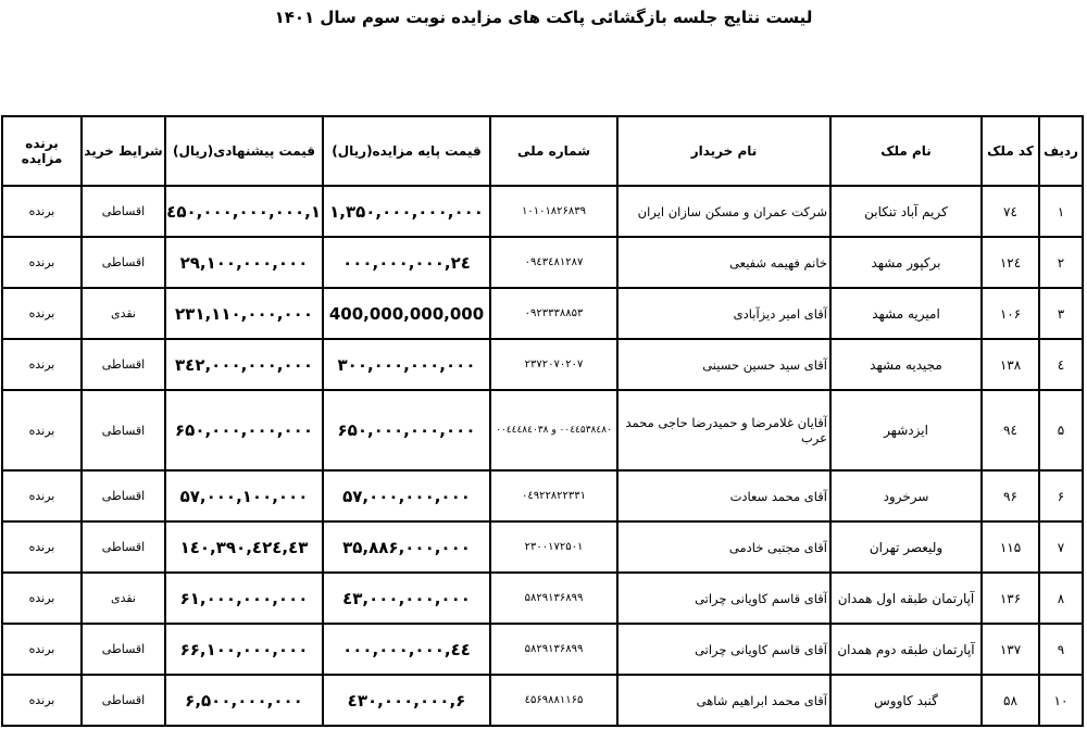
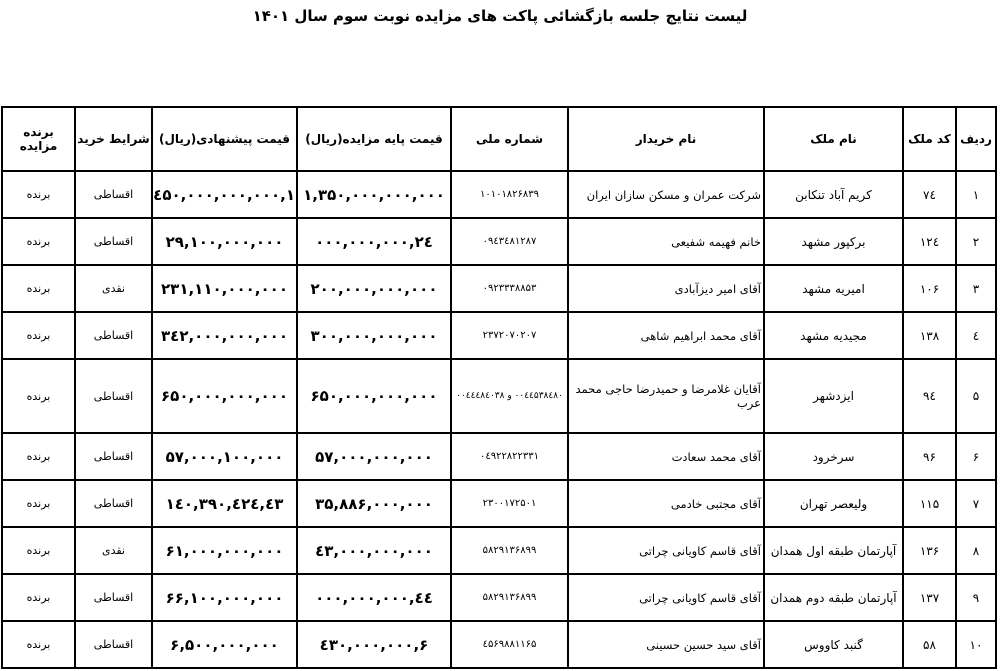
  لیست نتایج جلسه بازگشائی پاکت های مزایده نوبت سوم سال ۱۴۰۱
  ردیف	کد ملک	نام ملک	نام خریدار	شماره ملی	قیمت پایه مزایده(ریال)	قیمت پیشنهادی(ریال)	شرایط خرید	برنده مزایده
  ۱	۷٤	کریم آباد تنکابن	شرکت عمران و مسکن سازان ایران	۱۰۱۰۱۸۲۶۸۳۹	۱,۳۵۰,۰۰۰,۰۰۰,۰۰۰	۱,٤۵۰,۰۰۰,۰۰۰,۰۰۰	اقساطی	برنده
  ۲	۱۲٤	برکپور مشهد	خانم فهیمه شفیعی	۰۹٤۳٤۸۱۲۸۷	۲٤,۰۰۰,۰۰۰,۰۰۰	۲۹,۱۰۰,۰۰۰,۰۰۰	اقساطی	برنده
- ۳	۱۰۶	امیریه مشهد	آقای امیر دیزآبادی	۰۹۲۳۳۳۸۸۵۳	400,000,000,000	۲۳۱,۱۱۰,۰۰۰,۰۰۰	نقدی	برنده
+ ۳	۱۰۶	امیریه مشهد	آقای امیر دیزآبادی	۰۹۲۳۳۳۸۸۵۳	۲۰۰,۰۰۰,۰۰۰,۰۰۰	۲۳۱,۱۱۰,۰۰۰,۰۰۰	نقدی	برنده
- ٤	۱۳۸	مجیدیه مشهد	آقای سید حسین حسینی	۲۳۷۲۰۷۰۲۰۷	۳۰۰,۰۰۰,۰۰۰,۰۰۰	۳٤۲,۰۰۰,۰۰۰,۰۰۰	اقساطی	برنده
+ ٤	۱۳۸	مجیدیه مشهد	آقای محمد ابراهیم شاهی	۲۳۷۲۰۷۰۲۰۷	۳۰۰,۰۰۰,۰۰۰,۰۰۰	۳٤۲,۰۰۰,۰۰۰,۰۰۰	اقساطی	برنده
  ۵	۹٤	ایزدشهر	آقایان غلامرضا و حمیدرضا حاجی محمد عرب	۰۰٤٤۵۳۸٤۸۰ و ۰۰٤٤٤۸٤۰۳۸	۶۵۰,۰۰۰,۰۰۰,۰۰۰	۶۵۰,۰۰۰,۰۰۰,۰۰۰	اقساطی	برنده
  ۶	۹۶	سرخرود	آقای محمد سعادت	۰٤۹۲۲۸۲۲۳۳۱	۵۷,۰۰۰,۰۰۰,۰۰۰	۵۷,۰۰۰,۱۰۰,۰۰۰	اقساطی	برنده
  ۷	۱۱۵	ولیعصر تهران	آقای مجتبی خادمی	۲۳۰۰۱۷۲۵۰۱	۳۵,۸۸۶,۰۰۰,۰۰۰	٤۳,٤۲٤,۱٤۰,۳۹۰	اقساطی	برنده
  ۸	۱۳۶	آپارتمان طبقه اول همدان	آقای قاسم کاویانی چراتی	۵۸۲۹۱۳۶۸۹۹	٤۳,۰۰۰,۰۰۰,۰۰۰	۶۱,۰۰۰,۰۰۰,۰۰۰	نقدی	برنده
  ۹	۱۳۷	آپارتمان طبقه دوم همدان	آقای قاسم کاویانی چراتی	۵۸۲۹۱۳۶۸۹۹	٤٤,۰۰۰,۰۰۰,۰۰۰	۶۶,۱۰۰,۰۰۰,۰۰۰	اقساطی	برنده
- ۱۰	۵۸	گنبد کاووس	آقای محمد ابراهیم شاهی	٤۵۶۹۸۸۱۱۶۵	۶,٤۳۰,۰۰۰,۰۰۰	۶,۵۰۰,۰۰۰,۰۰۰	اقساطی	برنده
+ ۱۰	۵۸	گنبد کاووس	آقای سید حسین حسینی	٤۵۶۹۸۸۱۱۶۵	۶,٤۳۰,۰۰۰,۰۰۰	۶,۵۰۰,۰۰۰,۰۰۰	اقساطی	برنده
